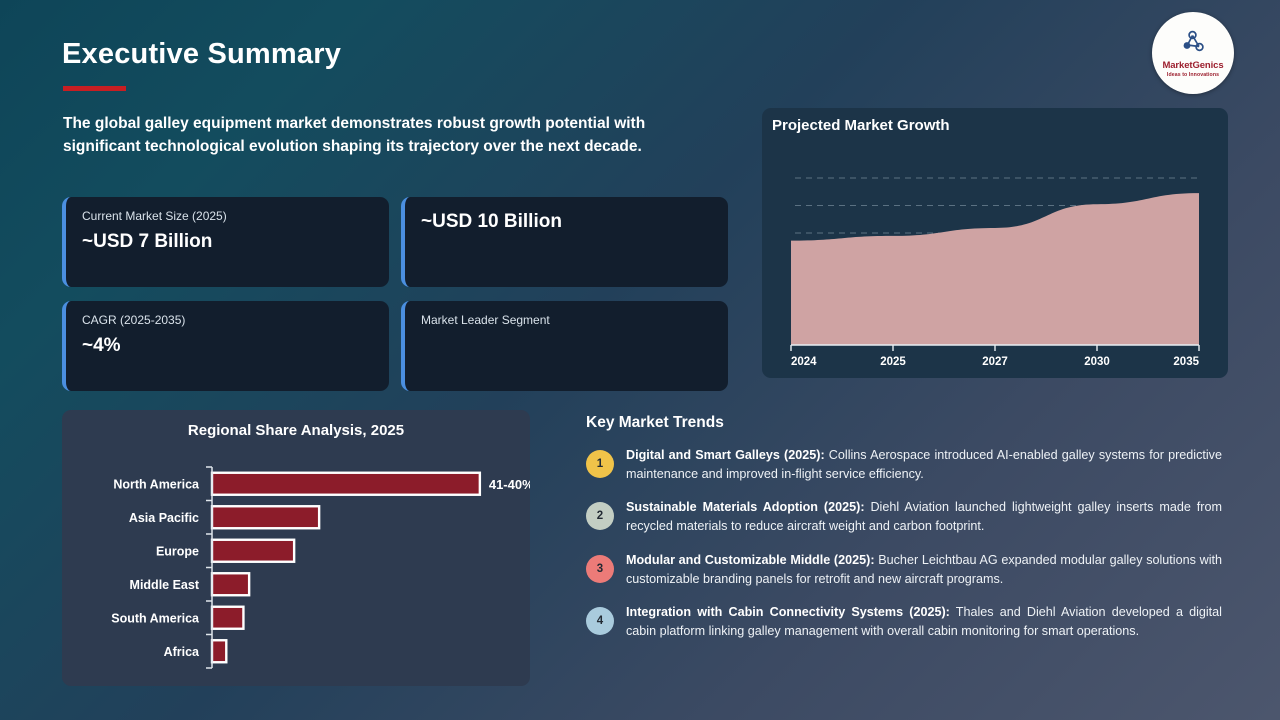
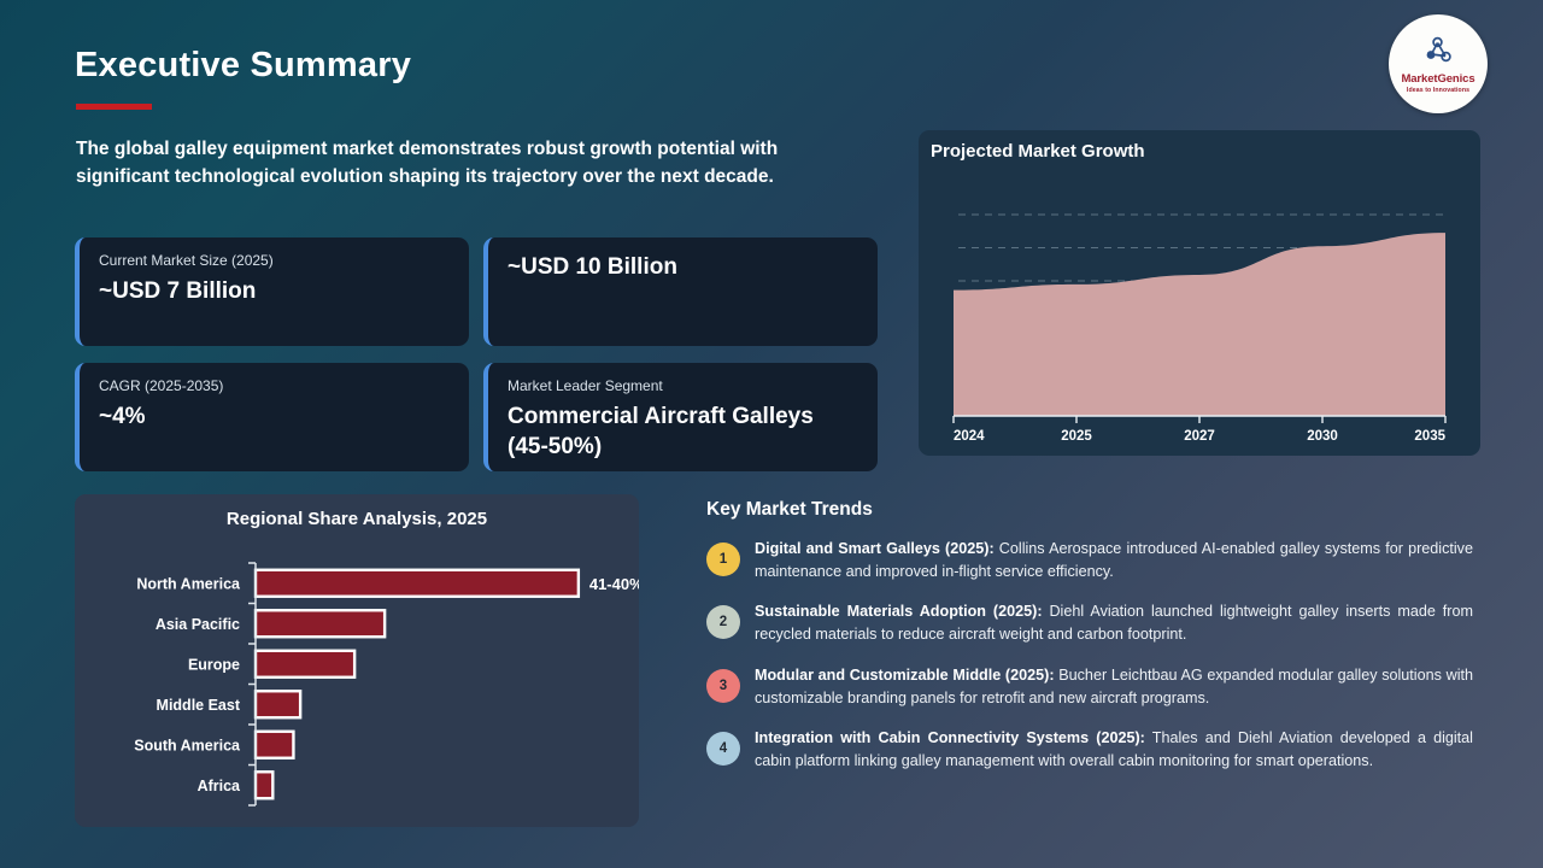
  Executive Summary
  The global galley equipment market demonstrates robust growth potential with significant technological evolution shaping its trajectory over the next decade.
  MarketGenics
  Current Market Size (2025)
  ~USD 7 Billion
  ~USD 10 Billion
  CAGR (2025-2035)
  ~4%
  Market Leader Segment
+ Commercial Aircraft Galleys (45-50%)
  Projected Market Growth
  2024
  2025
  2027
  2030
  2035
  Regional Share Analysis, 2025
  North America
  41-40%
  Asia Pacific
  Europe
  Middle East
  South America
  Africa
  Key Market Trends
  1
  Digital and Smart Galleys (2025): Collins Aerospace introduced AI-enabled galley systems for predictive maintenance and improved in-flight service efficiency.
  2
  Sustainable Materials Adoption (2025): Diehl Aviation launched lightweight galley inserts made from recycled materials to reduce aircraft weight and carbon footprint.
  3
  Modular and Customizable Middle (2025): Bucher Leichtbau AG expanded modular galley solutions with customizable branding panels for retrofit and new aircraft programs.
  4
  Integration with Cabin Connectivity Systems (2025): Thales and Diehl Aviation developed a digital cabin platform linking galley management with overall cabin monitoring for smart operations.
